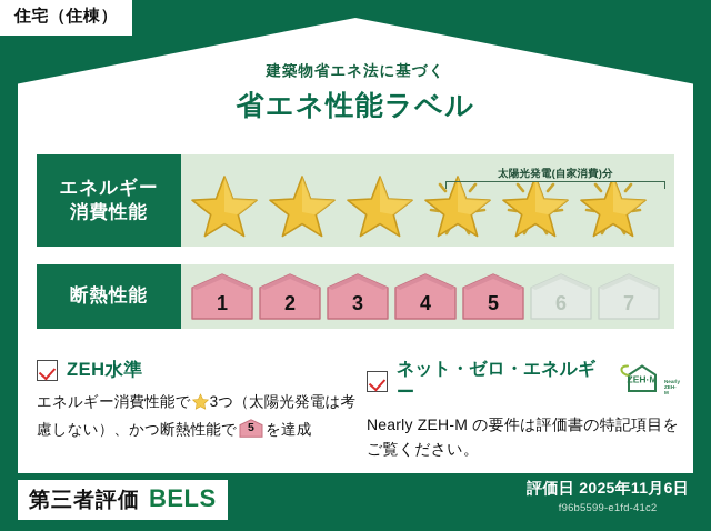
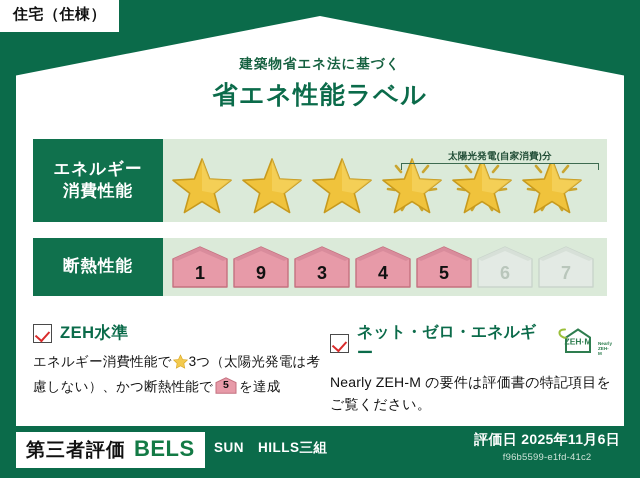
  住宅（住棟）
  建築物省エネ法に基づく
  省エネ性能ラベル
  エネルギー
  消費性能
  太陽光発電(自家消費)分
  断熱性能
  1
- 2
+ 9
  3
  4
  5
  6
  7
  ZEH水準
  エネルギー消費性能で 3つ（太陽光発電は考慮しない）、かつ断熱性能で
  5
  を達成
  ネット・ゼロ・エネルギー
  ZEH·M
  Nearly ZEH-M の要件は評価書の特記項目をご覧ください。
  第三者評価
  BELS
+ SUN HILLS三組
  評価日 2025年11月6日
  f96b5599-e1fd-41c2
